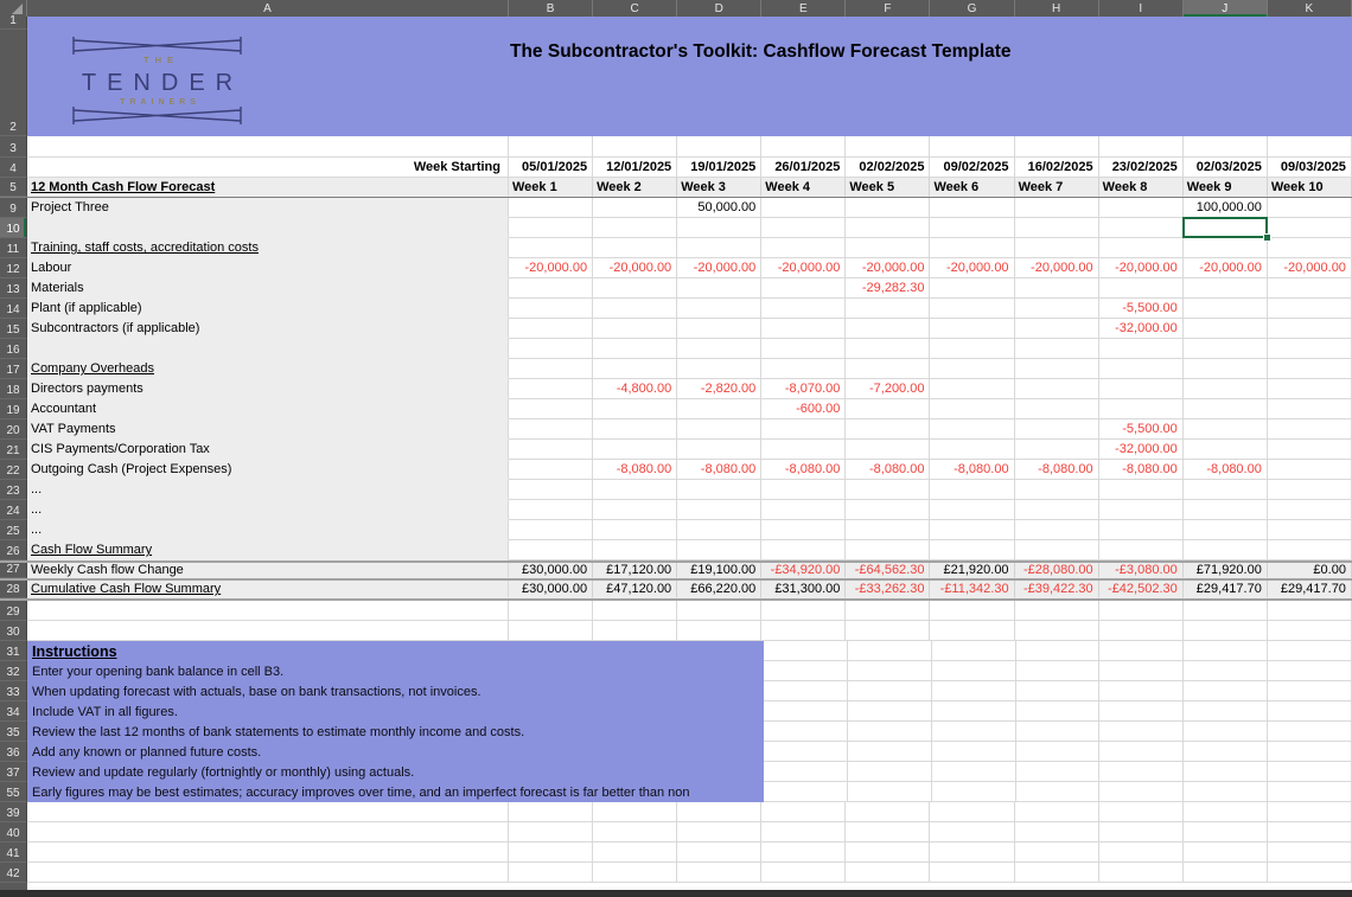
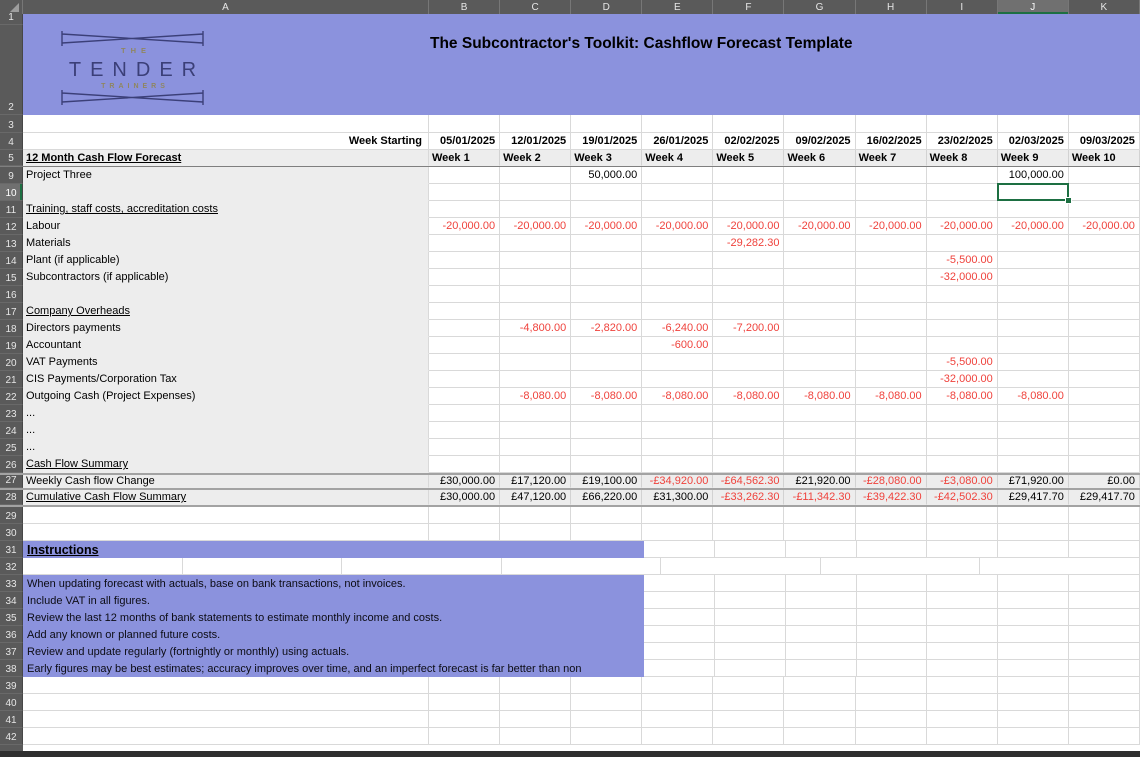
  A
  B
  C
  D
  E
  F
  G
  H
  I
  J
  K
  1
  2
  THE
  TENDER
  The Subcontractor's Toolkit: Cashflow Forecast Template
  3
  4
  Week Starting
  05/01/2025
  12/01/2025
  19/01/2025
  26/01/2025
  02/02/2025
  09/02/2025
  16/02/2025
  23/02/2025
  02/03/2025
  09/03/2025
  5
  12 Month Cash Flow Forecast
  Week 1
  Week 2
  Week 3
  Week 4
  Week 5
  Week 6
  Week 7
  Week 8
  Week 9
  Week 10
  9
  Project Three
  50,000.00
  100,000.00
  10
  11
  Training, staff costs, accreditation costs
  12
  Labour
  -20,000.00
  -20,000.00
  -20,000.00
  -20,000.00
  -20,000.00
  -20,000.00
  -20,000.00
  -20,000.00
  -20,000.00
  -20,000.00
  13
  Materials
  -29,282.30
  14
  Plant (if applicable)
  -5,500.00
  15
  Subcontractors (if applicable)
  -32,000.00
  16
  17
  Company Overheads
  18
  Directors payments
  -4,800.00
  -2,820.00
- -8,070.00
+ -6,240.00
  -7,200.00
  19
  Accountant
  -600.00
  20
  VAT Payments
  -5,500.00
  21
  CIS Payments/Corporation Tax
  -32,000.00
  22
  Outgoing Cash (Project Expenses)
  -8,080.00
  -8,080.00
  -8,080.00
  -8,080.00
  -8,080.00
  -8,080.00
  -8,080.00
  -8,080.00
  23
  ...
  24
  ...
  25
  ...
  26
  Cash Flow Summary
  27
  Weekly Cash flow Change
  £30,000.00
  £17,120.00
  £19,100.00
  -£34,920.00
  -£64,562.30
  £21,920.00
  -£28,080.00
  -£3,080.00
  £71,920.00
  £0.00
  28
  Cumulative Cash Flow Summary
  £30,000.00
  £47,120.00
  £66,220.00
  £31,300.00
  -£33,262.30
  -£11,342.30
  -£39,422.30
  -£42,502.30
  £29,417.70
  £29,417.70
  29
  30
  31
  Instructions
  32
- Enter your opening bank balance in cell B3.
  33
  When updating forecast with actuals, base on bank transactions, not invoices.
  34
  Include VAT in all figures.
  35
  Review the last 12 months of bank statements to estimate monthly income and costs.
  36
  Add any known or planned future costs.
  37
  Review and update regularly (fortnightly or monthly) using actuals.
- 55
+ 38
  Early figures may be best estimates; accuracy improves over time, and an imperfect forecast is far better than non
  39
  40
  41
  42
